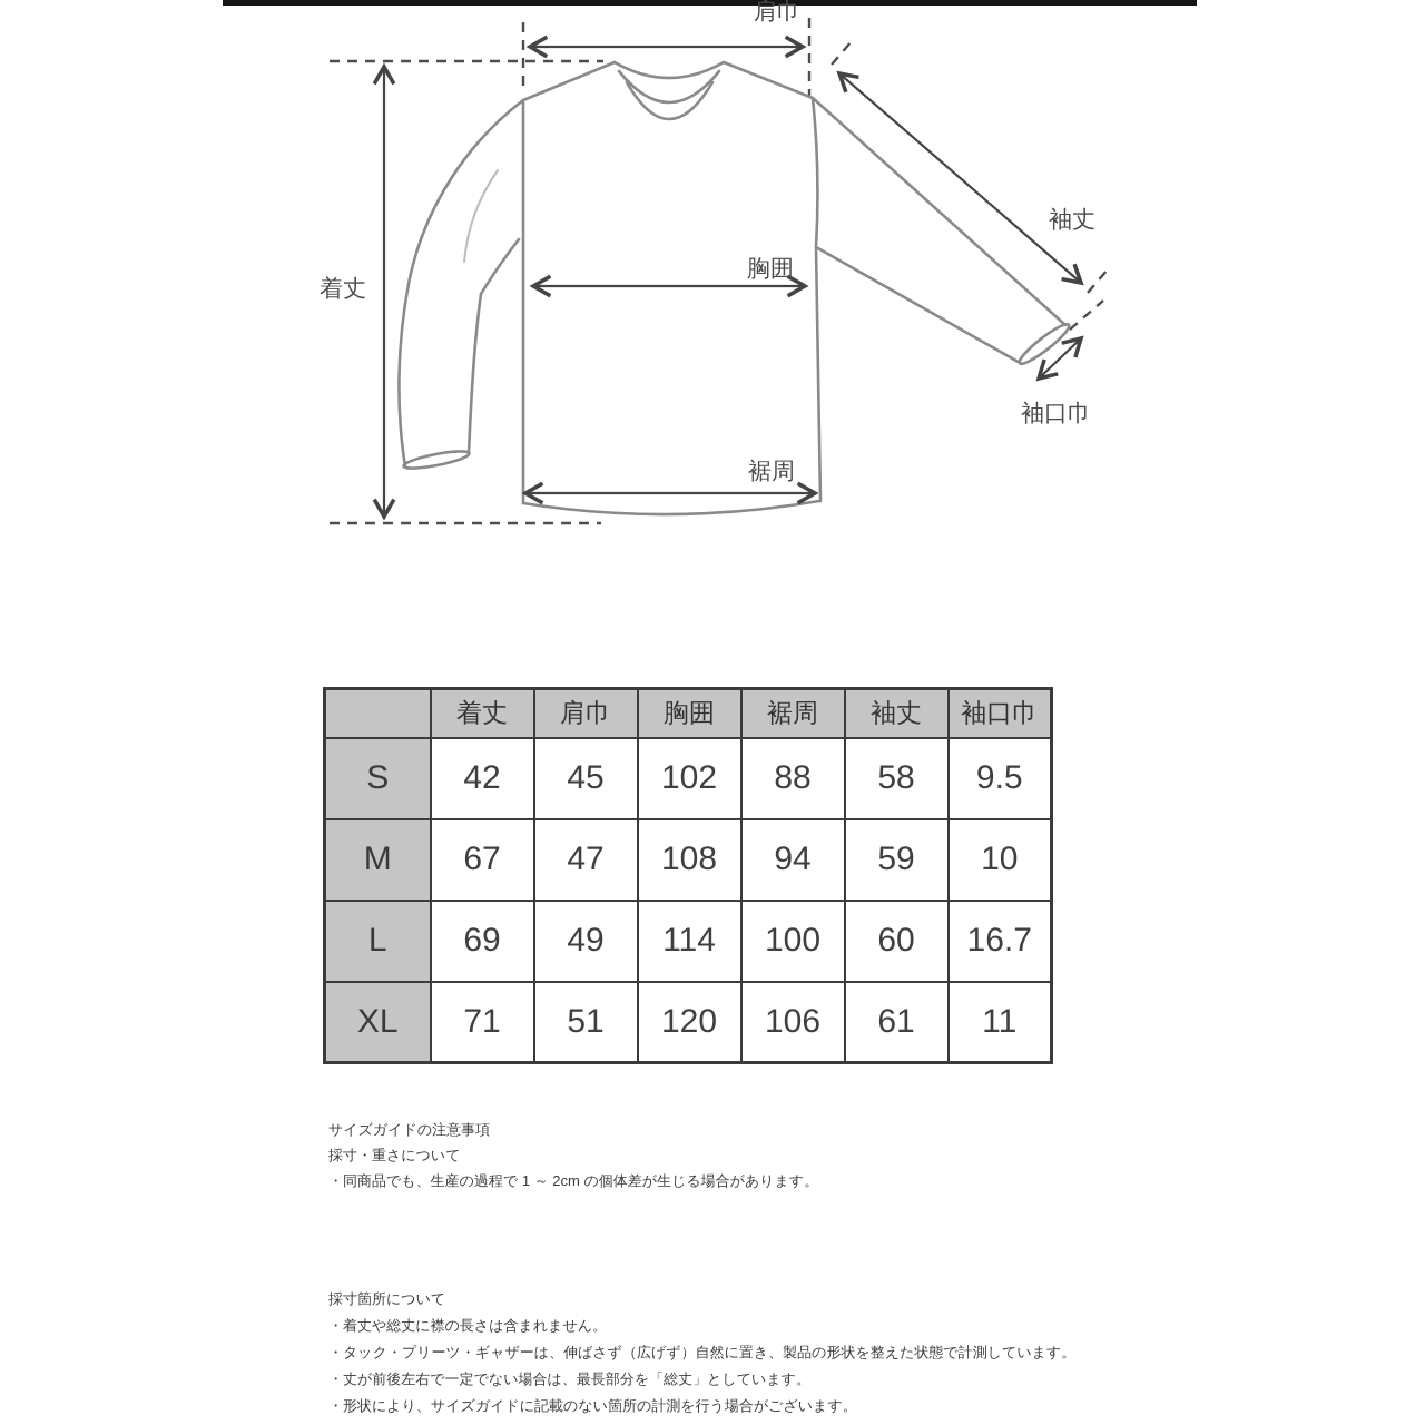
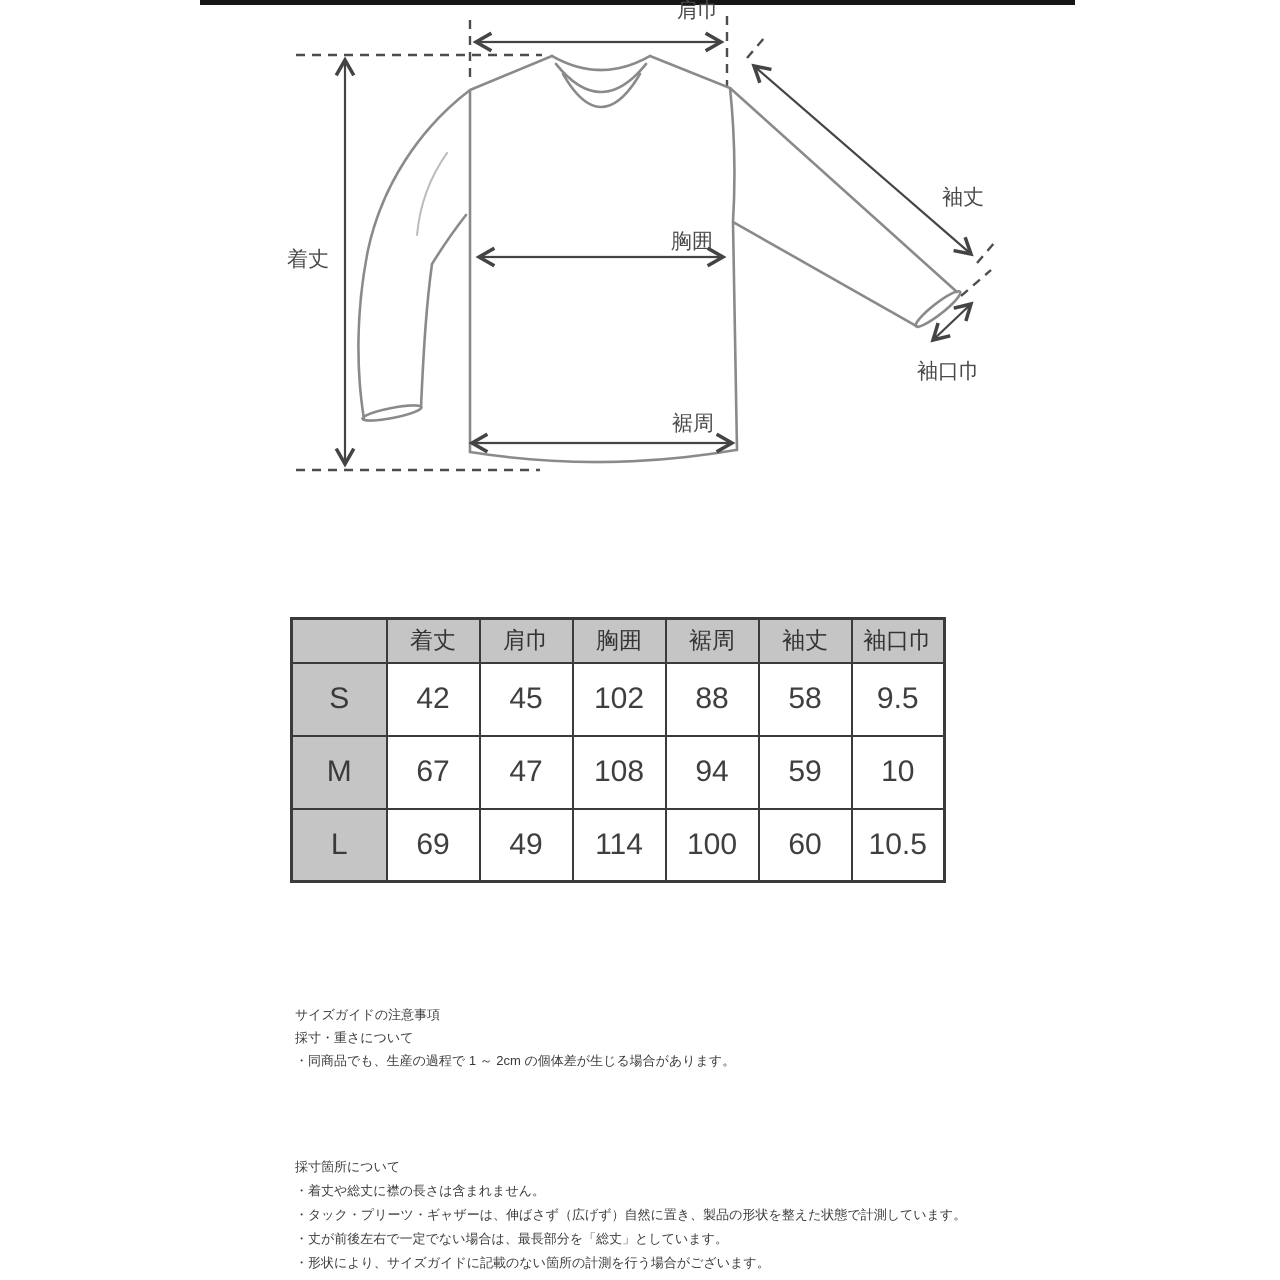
  肩巾
  着丈
  胸囲
  裾周
  袖丈
  袖口巾
  	着丈	肩巾	胸囲	裾周	袖丈	袖口巾
  S	42	45	102	88	58	9.5
  M	67	47	108	94	59	10
- L	69	49	114	100	60	16.7
+ L	69	49	114	100	60	10.5
- XL	71	51	120	106	61	11
  サイズガイドの注意事項
  採寸・重さについて
  ・同商品でも、生産の過程で 1 ～ 2cm の個体差が生じる場合があります。
  採寸箇所について
  ・着丈や総丈に襟の長さは含まれません。
  ・タック・プリーツ・ギャザーは、伸ばさず（広げず）自然に置き、製品の形状を整えた状態で計測しています。
  ・丈が前後左右で一定でない場合は、最長部分を「総丈」としています。
  ・形状により、サイズガイドに記載のない箇所の計測を行う場合がございます。
